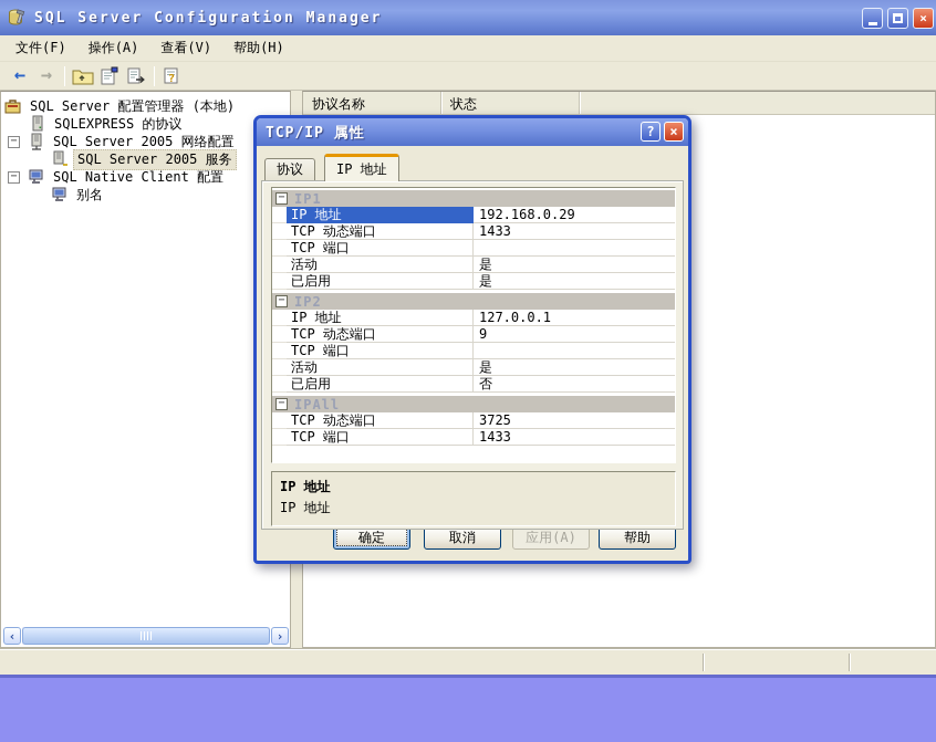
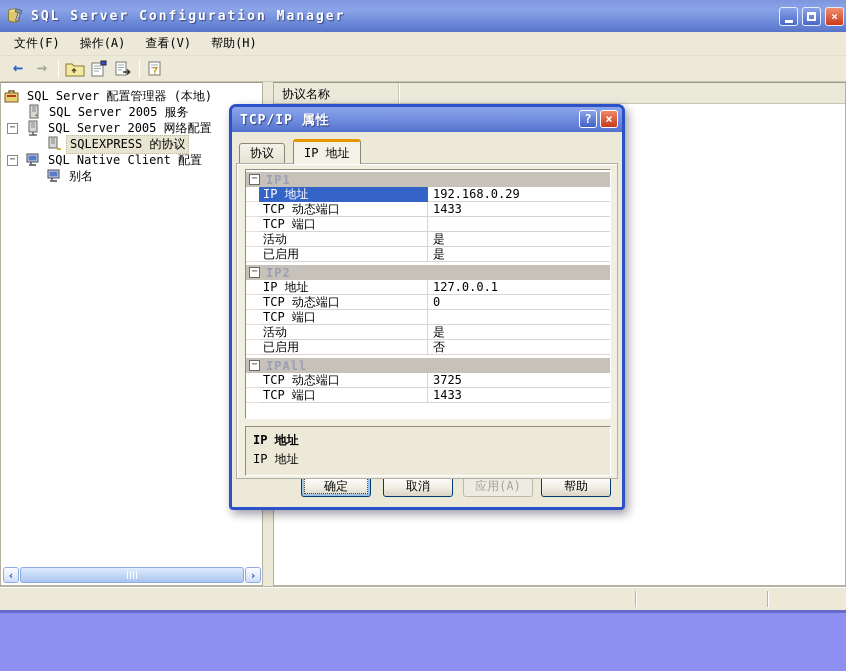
  SQL Server Configuration Manager
  ×
  文件(F)
  操作(A)
  查看(V)
  帮助(H)
  ←
  →
  ?
  SQL Server 配置管理器 (本地)
- SQLEXPRESS 的协议
+ SQL Server 2005 服务
  −
  SQL Server 2005 网络配置
- SQL Server 2005 服务
+ SQLEXPRESS 的协议
  −
  SQL Native Client 配置
  别名
  ‹
  ›
  协议名称
- 状态
  TCP/IP 属性
  ?
  ×
  协议
  IP 地址
  −
  IP1
  IP 地址
  192.168.0.29
  TCP 动态端口
  1433
  TCP 端口
  活动
  是
  已启用
  是
  −
  IP2
  IP 地址
  127.0.0.1
  TCP 动态端口
- 9
+ 0
  TCP 端口
  活动
  是
  已启用
  否
  −
  IPAll
  TCP 动态端口
  3725
  TCP 端口
  1433
  IP 地址
  IP 地址
  确定
  取消
  应用(A)
  帮助
